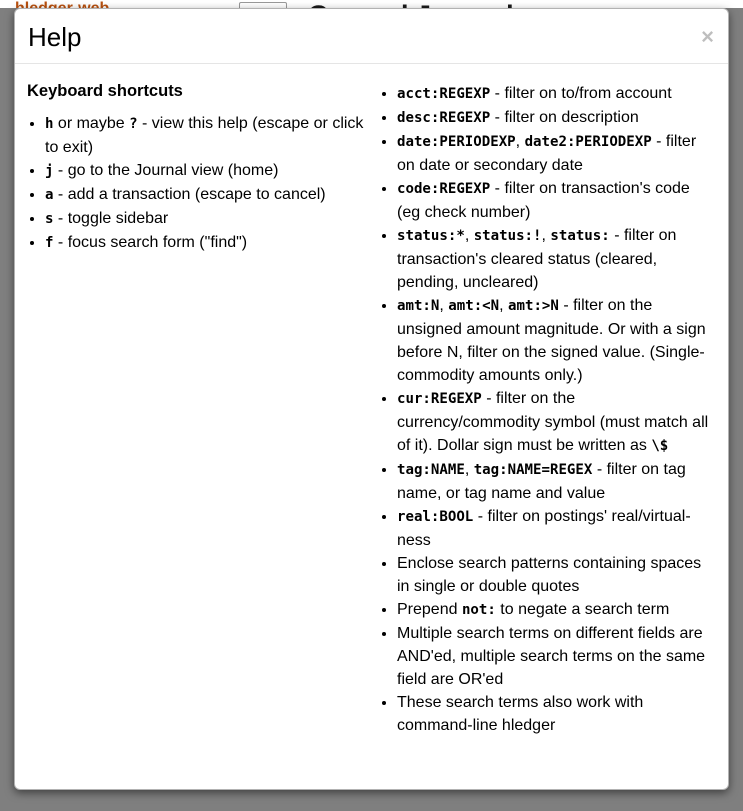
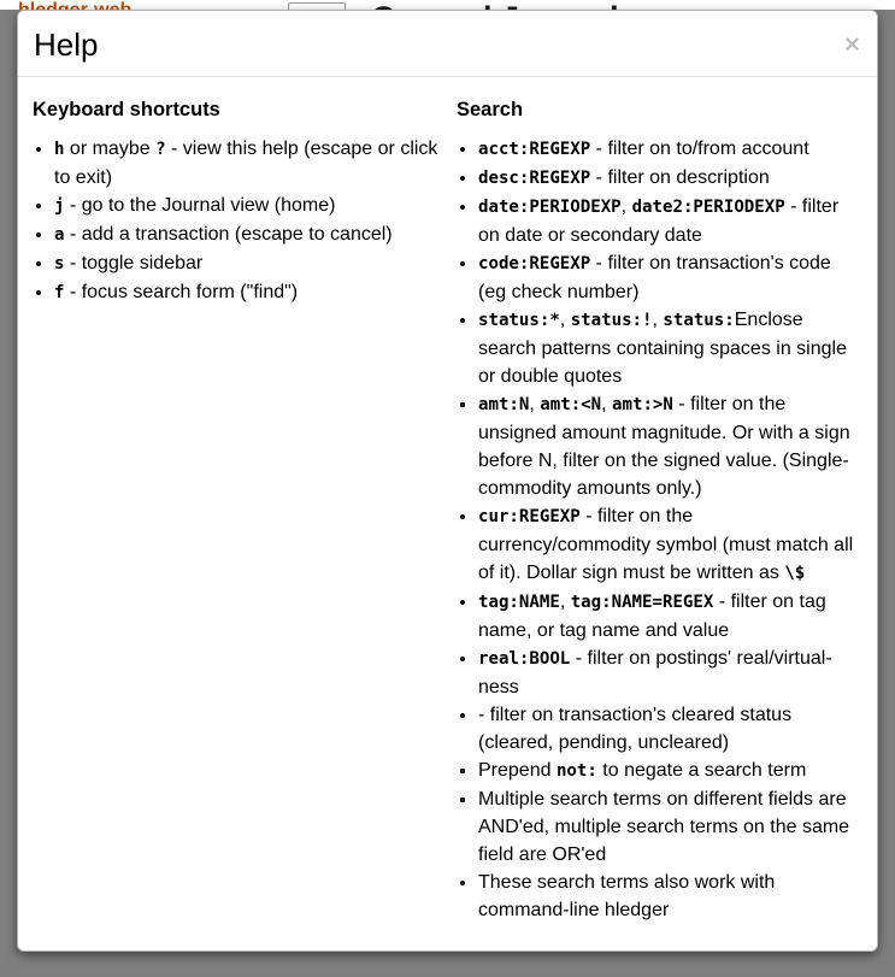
  ×
  Help
  Keyboard shortcuts
  h or maybe ? - view this help (escape or click to exit)
  j - go to the Journal view (home)
  a - add a transaction (escape to cancel)
  s - toggle sidebar
  f - focus search form ("find")
+ Search
  acct:REGEXP - filter on to/from account
  desc:REGEXP - filter on description
  date:PERIODEXP, date2:PERIODEXP - filter on date or secondary date
  code:REGEXP - filter on transaction's code (eg check number)
- status:*, status:!, status: - filter on transaction's cleared status (cleared, pending, uncleared)
+ status:*, status:!, status:Enclose search patterns containing spaces in single or double quotes
  amt:N, amt:<N, amt:>N - filter on the unsigned amount magnitude. Or with a sign before N, filter on the signed value. (Single-commodity amounts only.)
  cur:REGEXP - filter on the currency/commodity symbol (must match all of it). Dollar sign must be written as \$
  tag:NAME, tag:NAME=REGEX - filter on tag name, or tag name and value
  real:BOOL - filter on postings' real/virtual-ness
- Enclose search patterns containing spaces in single or double quotes
+ - filter on transaction's cleared status (cleared, pending, uncleared)
  Prepend not: to negate a search term
  Multiple search terms on different fields are AND'ed, multiple search terms on the same field are OR'ed
  These search terms also work with command-line hledger
